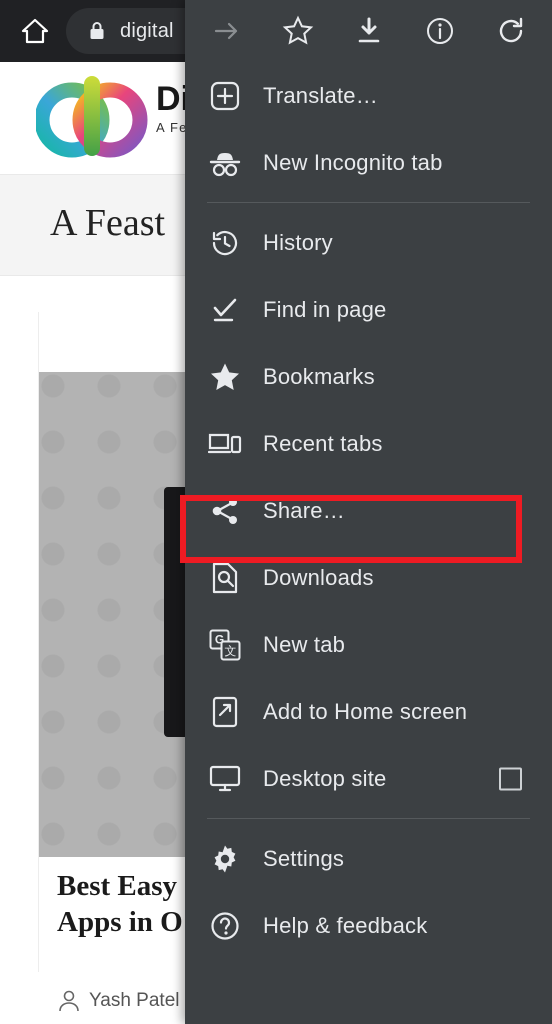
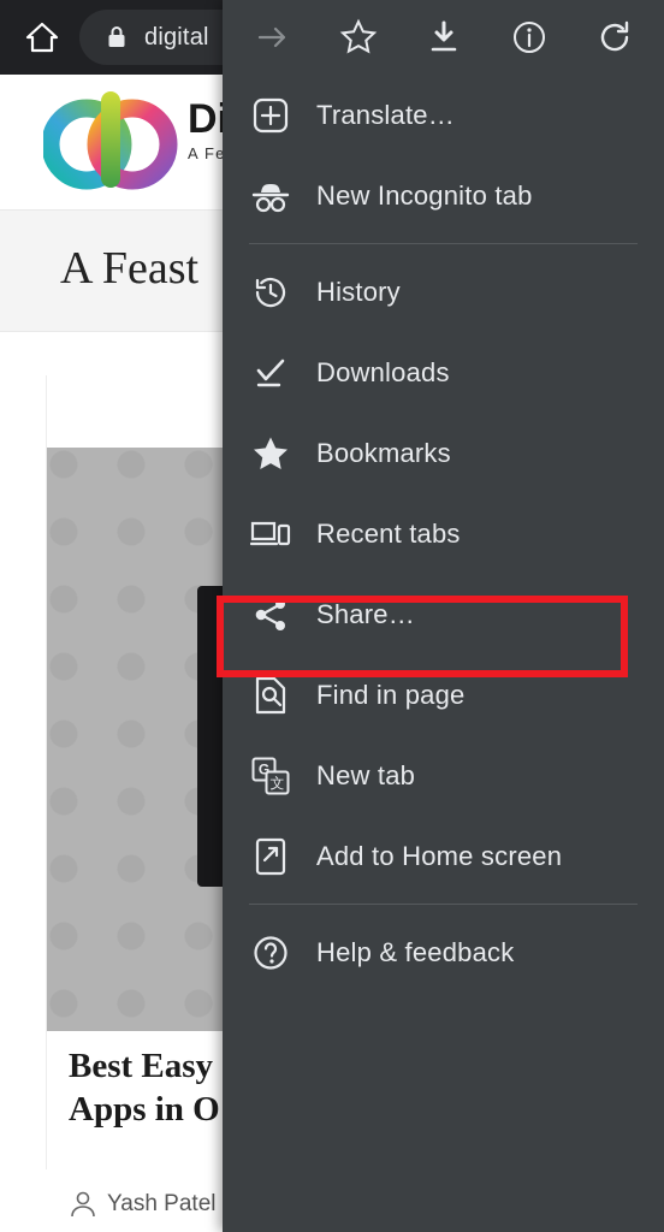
  A Fe
  A Feast
  Best Easy
  Apps in O
  Yash Patel
  digital
  Translate…
  New Incognito tab
  History
- Find in page
+ Downloads
  Bookmarks
  Recent tabs
  Share…
- Downloads
+ Find in page
  G
  文
  New tab
  Add to Home screen
- Desktop site
- Settings
  Help & feedback
